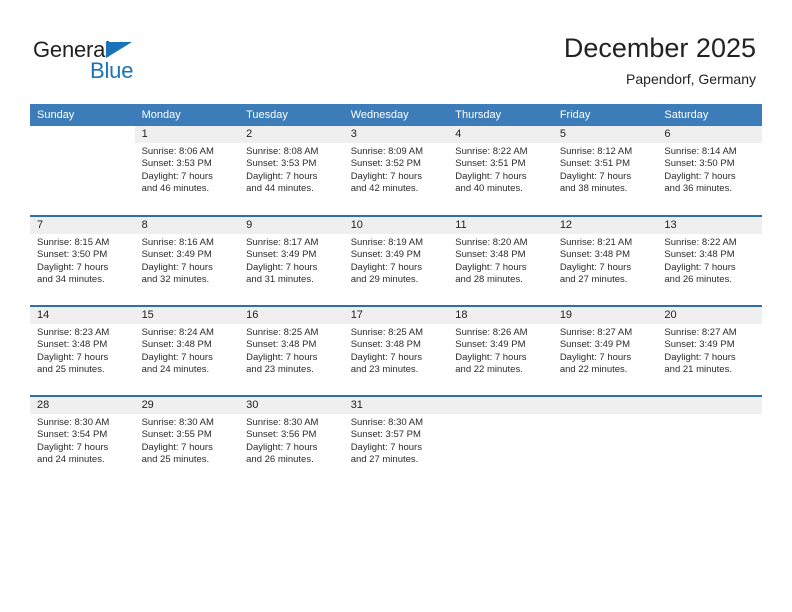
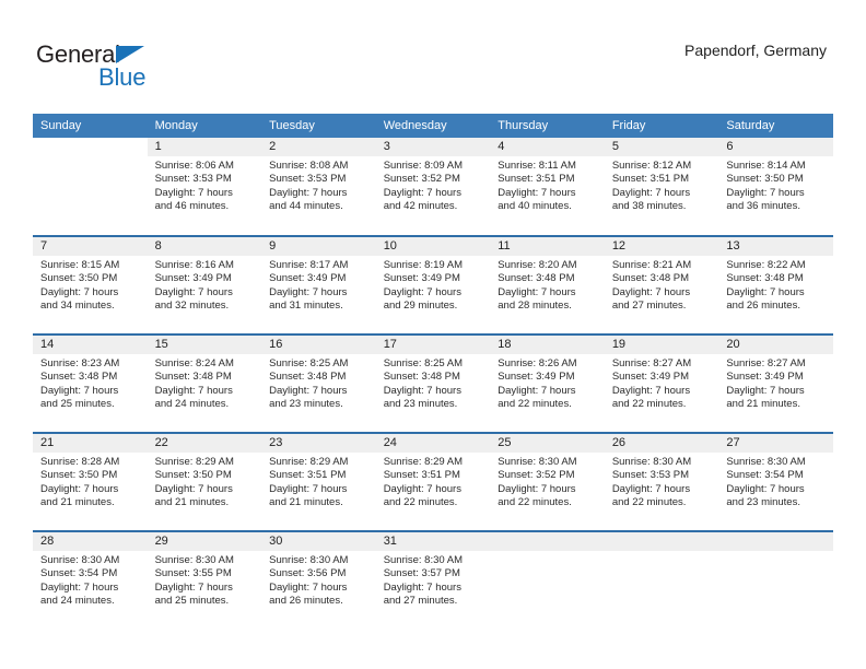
  General
  Blue
- December 2025
  Papendorf, Germany
  Sunday	Monday	Tuesday	Wednesday	Thursday	Friday	Saturday
- 	1Sunrise: 8:06 AMSunset: 3:53 PMDaylight: 7 hoursand 46 minutes.	2Sunrise: 8:08 AMSunset: 3:53 PMDaylight: 7 hoursand 44 minutes.	3Sunrise: 8:09 AMSunset: 3:52 PMDaylight: 7 hoursand 42 minutes.	4Sunrise: 8:22 AMSunset: 3:51 PMDaylight: 7 hoursand 40 minutes.	5Sunrise: 8:12 AMSunset: 3:51 PMDaylight: 7 hoursand 38 minutes.	6Sunrise: 8:14 AMSunset: 3:50 PMDaylight: 7 hoursand 36 minutes.
+ 	1Sunrise: 8:06 AMSunset: 3:53 PMDaylight: 7 hoursand 46 minutes.	2Sunrise: 8:08 AMSunset: 3:53 PMDaylight: 7 hoursand 44 minutes.	3Sunrise: 8:09 AMSunset: 3:52 PMDaylight: 7 hoursand 42 minutes.	4Sunrise: 8:11 AMSunset: 3:51 PMDaylight: 7 hoursand 40 minutes.	5Sunrise: 8:12 AMSunset: 3:51 PMDaylight: 7 hoursand 38 minutes.	6Sunrise: 8:14 AMSunset: 3:50 PMDaylight: 7 hoursand 36 minutes.
  7Sunrise: 8:15 AMSunset: 3:50 PMDaylight: 7 hoursand 34 minutes.	8Sunrise: 8:16 AMSunset: 3:49 PMDaylight: 7 hoursand 32 minutes.	9Sunrise: 8:17 AMSunset: 3:49 PMDaylight: 7 hoursand 31 minutes.	10Sunrise: 8:19 AMSunset: 3:49 PMDaylight: 7 hoursand 29 minutes.	11Sunrise: 8:20 AMSunset: 3:48 PMDaylight: 7 hoursand 28 minutes.	12Sunrise: 8:21 AMSunset: 3:48 PMDaylight: 7 hoursand 27 minutes.	13Sunrise: 8:22 AMSunset: 3:48 PMDaylight: 7 hoursand 26 minutes.
  14Sunrise: 8:23 AMSunset: 3:48 PMDaylight: 7 hoursand 25 minutes.	15Sunrise: 8:24 AMSunset: 3:48 PMDaylight: 7 hoursand 24 minutes.	16Sunrise: 8:25 AMSunset: 3:48 PMDaylight: 7 hoursand 23 minutes.	17Sunrise: 8:25 AMSunset: 3:48 PMDaylight: 7 hoursand 23 minutes.	18Sunrise: 8:26 AMSunset: 3:49 PMDaylight: 7 hoursand 22 minutes.	19Sunrise: 8:27 AMSunset: 3:49 PMDaylight: 7 hoursand 22 minutes.	20Sunrise: 8:27 AMSunset: 3:49 PMDaylight: 7 hoursand 21 minutes.
+ 21Sunrise: 8:28 AMSunset: 3:50 PMDaylight: 7 hoursand 21 minutes.	22Sunrise: 8:29 AMSunset: 3:50 PMDaylight: 7 hoursand 21 minutes.	23Sunrise: 8:29 AMSunset: 3:51 PMDaylight: 7 hoursand 21 minutes.	24Sunrise: 8:29 AMSunset: 3:51 PMDaylight: 7 hoursand 22 minutes.	25Sunrise: 8:30 AMSunset: 3:52 PMDaylight: 7 hoursand 22 minutes.	26Sunrise: 8:30 AMSunset: 3:53 PMDaylight: 7 hoursand 22 minutes.	27Sunrise: 8:30 AMSunset: 3:54 PMDaylight: 7 hoursand 23 minutes.
  28Sunrise: 8:30 AMSunset: 3:54 PMDaylight: 7 hoursand 24 minutes.	29Sunrise: 8:30 AMSunset: 3:55 PMDaylight: 7 hoursand 25 minutes.	30Sunrise: 8:30 AMSunset: 3:56 PMDaylight: 7 hoursand 26 minutes.	31Sunrise: 8:30 AMSunset: 3:57 PMDaylight: 7 hoursand 27 minutes.
